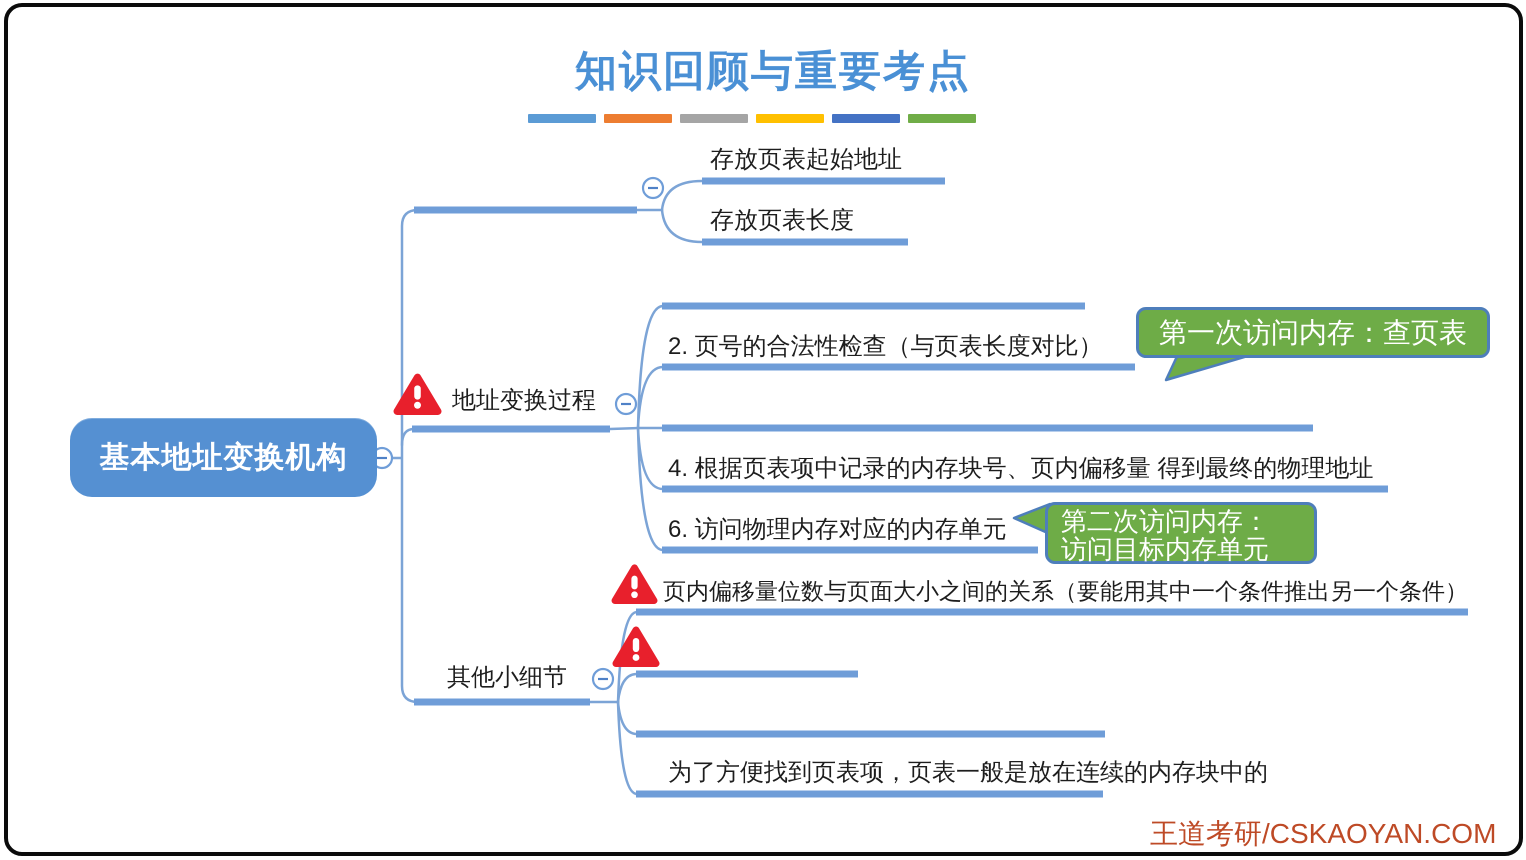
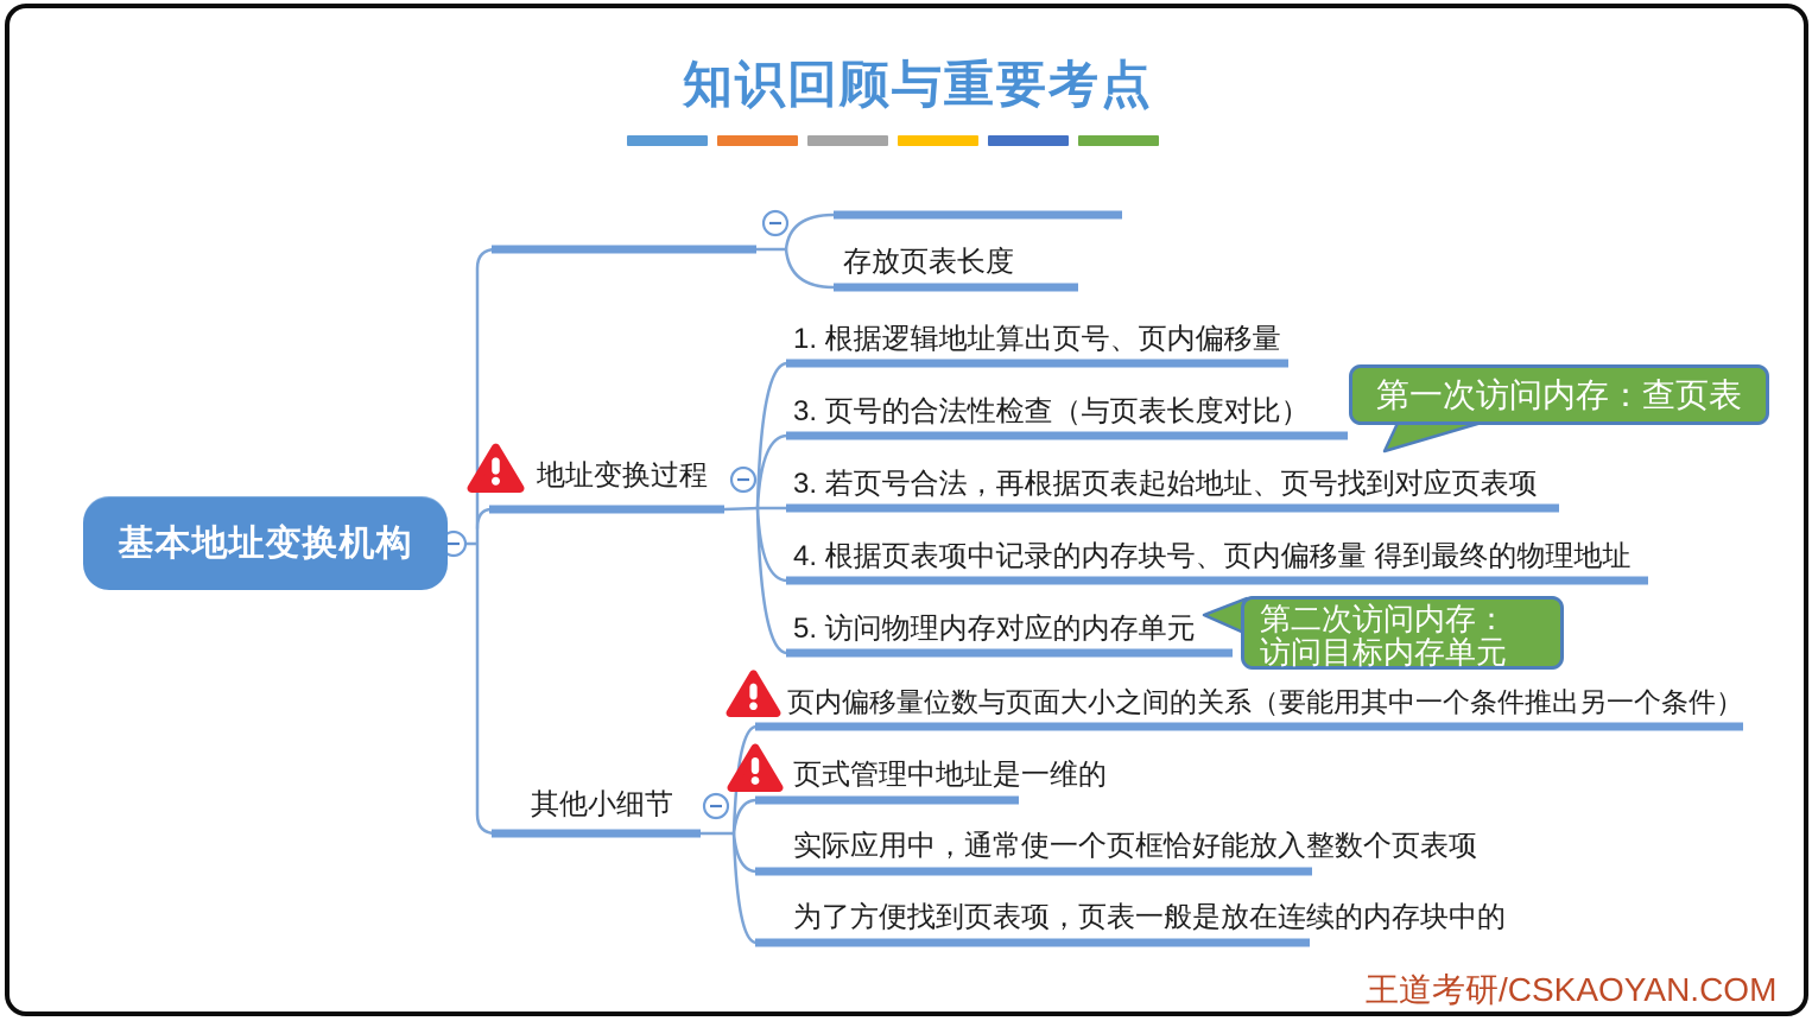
  知识回顾与重要考点
  基本地址变换机构
- 存放页表起始地址
  存放页表长度
  地址变换过程
+ 1. 根据逻辑地址算出页号、页内偏移量
- 2. 页号的合法性检查（与页表长度对比）
+ 3. 页号的合法性检查（与页表长度对比）
+ 3. 若页号合法，再根据页表起始地址、页号找到对应页表项
  4. 根据页表项中记录的内存块号、页内偏移量 得到最终的物理地址
- 6. 访问物理内存对应的内存单元
+ 5. 访问物理内存对应的内存单元
  其他小细节
  页内偏移量位数与页面大小之间的关系（要能用其中一个条件推出另一个条件）
+ 页式管理中地址是一维的
+ 实际应用中，通常使一个页框恰好能放入整数个页表项
  为了方便找到页表项，页表一般是放在连续的内存块中的
  第一次访问内存：查页表
  第二次访问内存：
  访问目标内存单元
  王道考研/CSKAOYAN.COM
